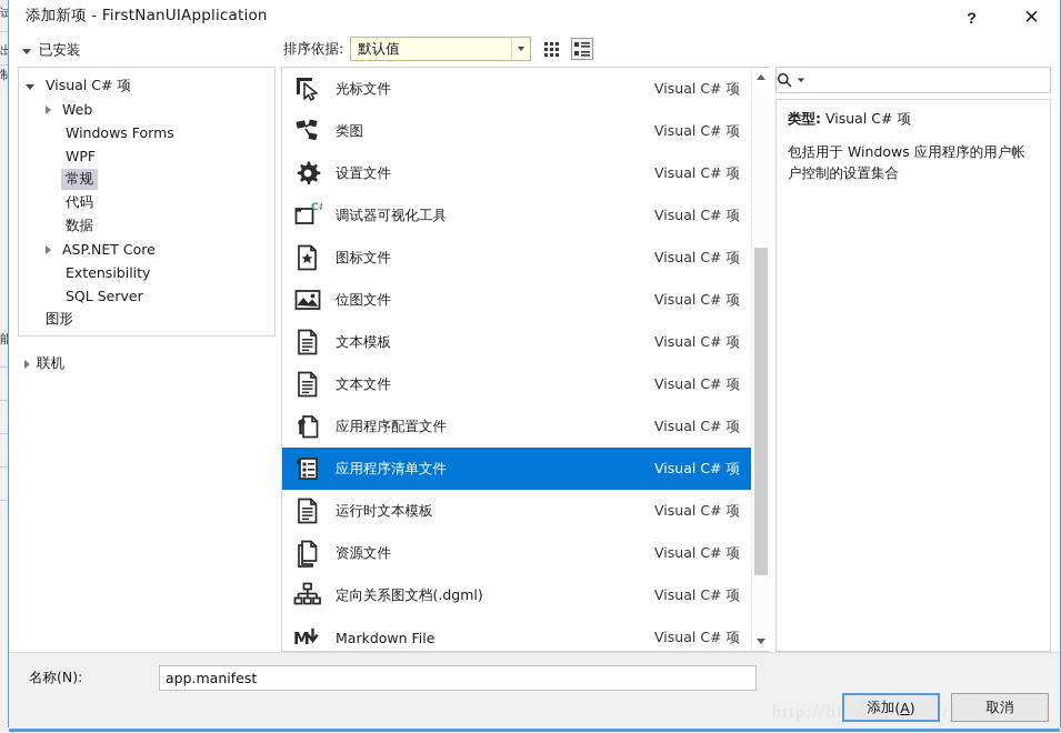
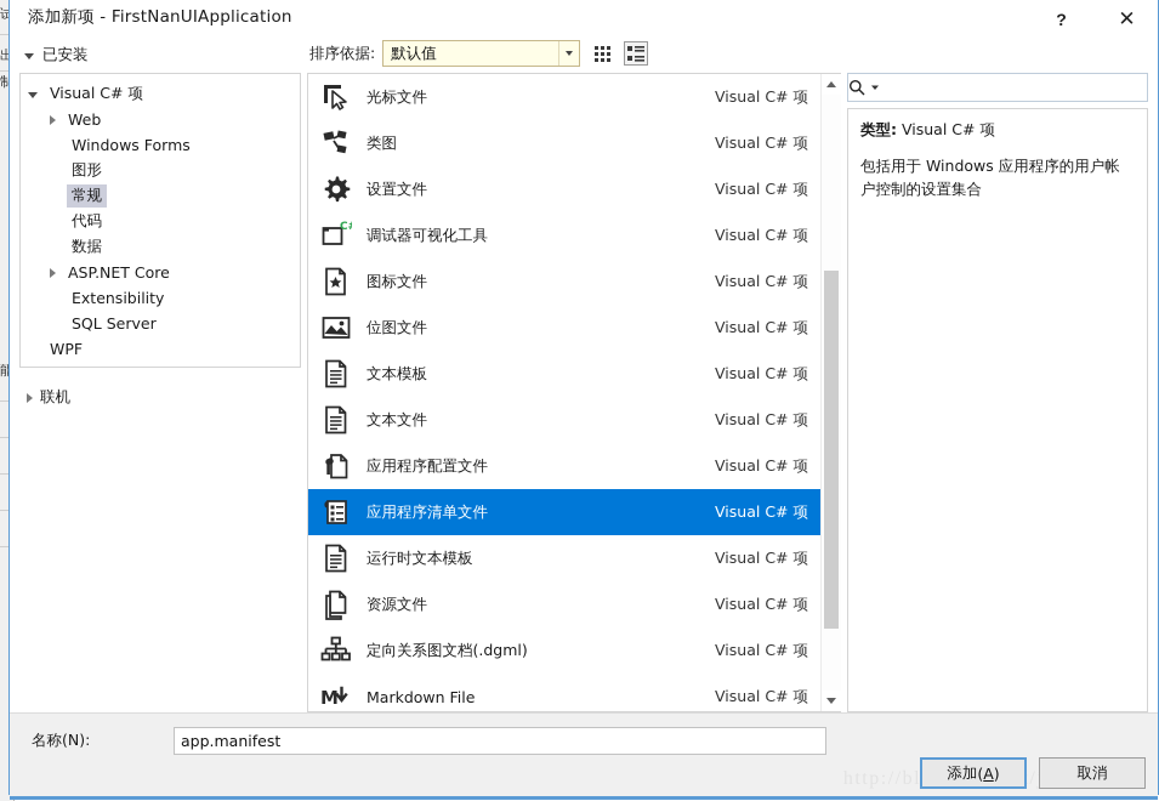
  试
  出
  制
  能
  添加新项 - FirstNanUIApplication
  ?
  ✕
  已安装
  排序依据:
  默认值
  Visual C# 项
  Web
  Windows Forms
- WPF
+ 图形
  常规
  代码
  数据
  ASP.NET Core
  Extensibility
  SQL Server
- 图形
+ WPF
  联机
  光标文件
  Visual C# 项
  类图
  Visual C# 项
  设置文件
  Visual C# 项
  调试器可视化工具
  Visual C# 项
  图标文件
  Visual C# 项
  位图文件
  Visual C# 项
  文本模板
  Visual C# 项
  文本文件
  Visual C# 项
  应用程序配置文件
  Visual C# 项
  应用程序清单文件
  Visual C# 项
  运行时文本模板
  Visual C# 项
  资源文件
  Visual C# 项
  定向关系图文档(.dgml)
  Visual C# 项
  M
  Markdown File
  Visual C# 项
  类型: Visual C# 项
  包括用于 Windows 应用程序的用户帐户控制的设置集合
  名称(N):
  app.manifest
  添加
  (
  A
  )
  取消
